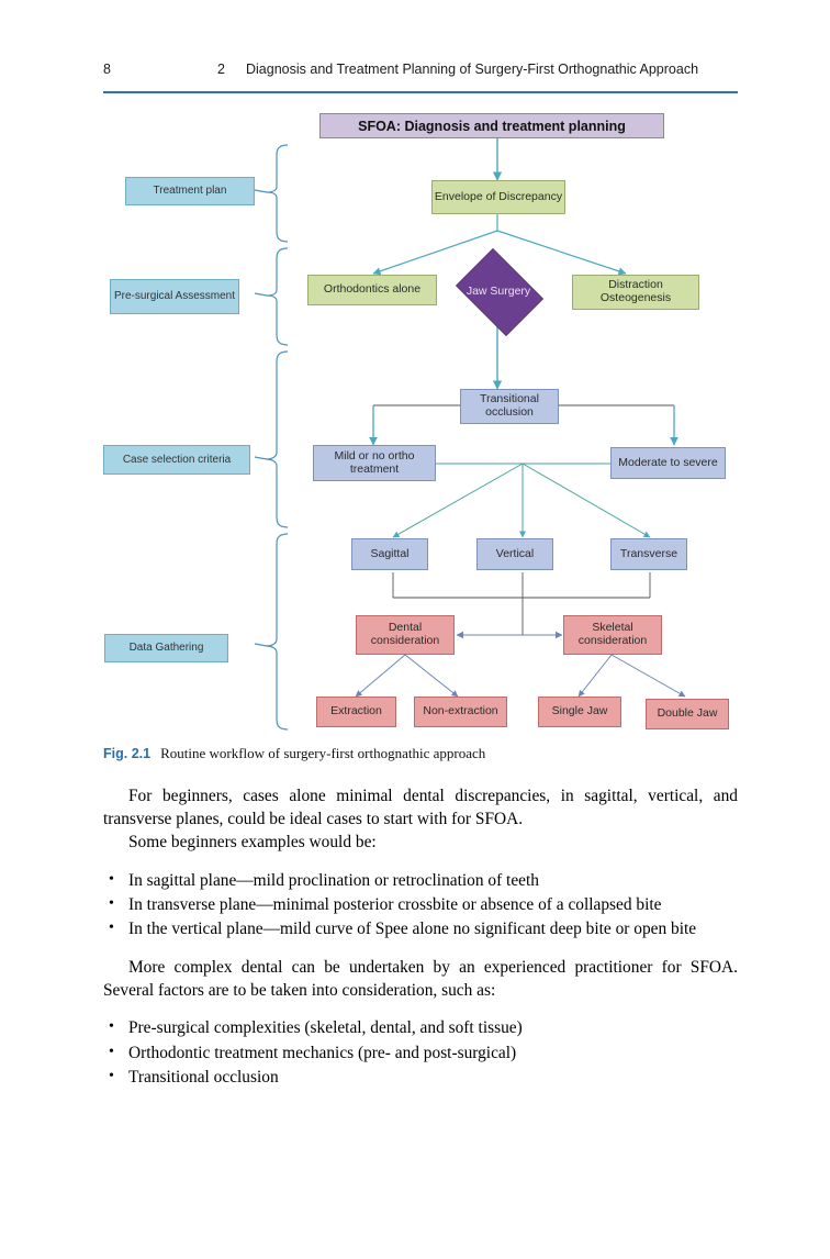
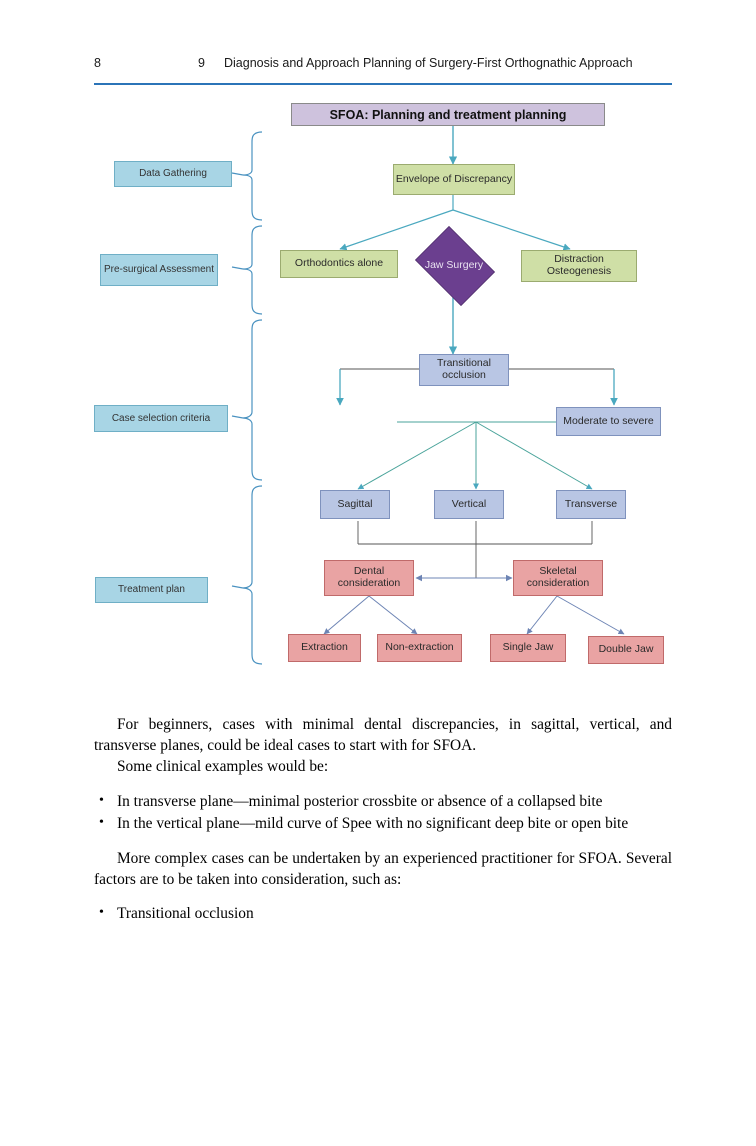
  8
- 2
+ 9
- Diagnosis and Treatment Planning of Surgery-First Orthognathic Approach
+ Diagnosis and Approach Planning of Surgery-First Orthognathic Approach
- Treatment plan
+ Data Gathering
  Pre-surgical Assessment
  Case selection criteria
- Data Gathering
+ Treatment plan
- SFOA: Diagnosis and treatment planning
+ SFOA: Planning and treatment planning
  Envelope of Discrepancy
  Orthodontics alone
  Jaw Surgery
  Distraction Osteogenesis
  Transitional occlusion
- Mild or no ortho treatment
  Moderate to severe
  Sagittal
  Vertical
  Transverse
  Dental consideration
  Skeletal consideration
  Extraction
  Non-extraction
  Single Jaw
  Double Jaw
- Fig. 2.1 Routine workflow of surgery-first orthognathic approach
- For beginners, cases alone minimal dental discrepancies, in sagittal, vertical, and transverse planes, could be ideal cases to start with for SFOA.
+ For beginners, cases with minimal dental discrepancies, in sagittal, vertical, and transverse planes, could be ideal cases to start with for SFOA.
- Some beginners examples would be:
+ Some clinical examples would be:
- In sagittal plane—mild proclination or retroclination of teeth
  In transverse plane—minimal posterior crossbite or absence of a collapsed bite
- In the vertical plane—mild curve of Spee alone no significant deep bite or open bite
+ In the vertical plane—mild curve of Spee with no significant deep bite or open bite
- More complex dental can be undertaken by an experienced practitioner for SFOA. Several factors are to be taken into consideration, such as:
+ More complex cases can be undertaken by an experienced practitioner for SFOA. Several factors are to be taken into consideration, such as:
- Pre-surgical complexities (skeletal, dental, and soft tissue)
- Orthodontic treatment mechanics (pre- and post-surgical)
  Transitional occlusion
